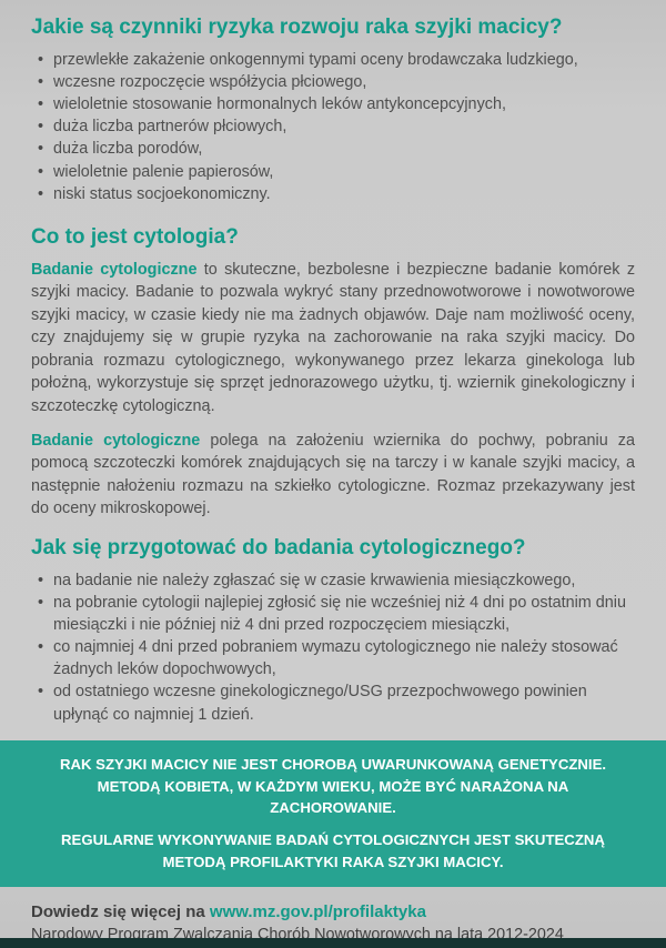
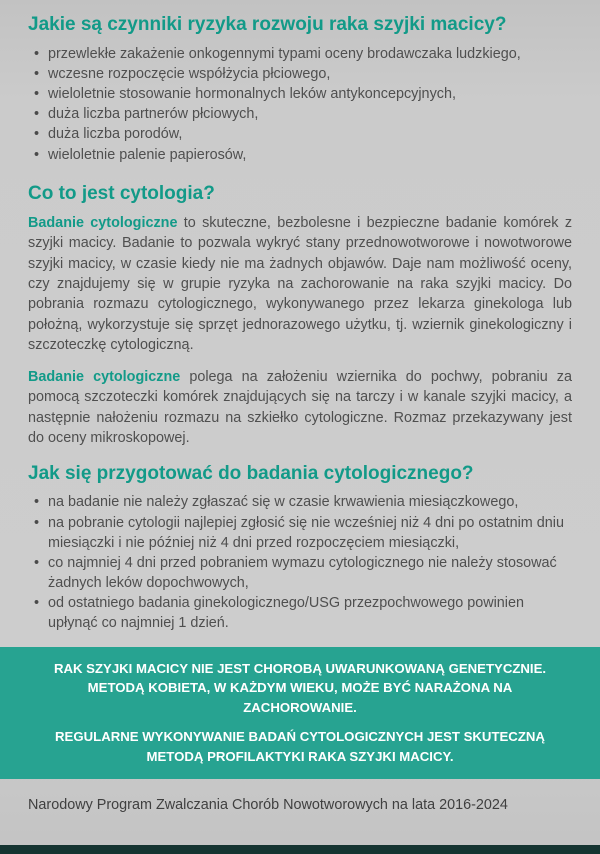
  Jakie są czynniki ryzyka rozwoju raka szyjki macicy?
  przewlekłe zakażenie onkogennymi typami oceny brodawczaka ludzkiego,
  wczesne rozpoczęcie współżycia płciowego,
  wieloletnie stosowanie hormonalnych leków antykoncepcyjnych,
  duża liczba partnerów płciowych,
  duża liczba porodów,
  wieloletnie palenie papierosów,
- niski status socjoekonomiczny.
  Co to jest cytologia?
  Badanie cytologiczne to skuteczne, bezbolesne i bezpieczne badanie komórek z szyjki macicy. Badanie to pozwala wykryć stany przednowotworowe i nowotworowe szyjki macicy, w czasie kiedy nie ma żadnych objawów. Daje nam możliwość oceny, czy znajdujemy się w grupie ryzyka na zachorowanie na raka szyjki macicy. Do pobrania rozmazu cytologicznego, wykonywanego przez lekarza ginekologa lub położną, wykorzystuje się sprzęt jednorazowego użytku, tj. wziernik ginekologiczny i szczoteczkę cytologiczną.
  Badanie cytologiczne polega na założeniu wziernika do pochwy, pobraniu za pomocą szczoteczki komórek znajdujących się na tarczy i w kanale szyjki macicy, a następnie nałożeniu rozmazu na szkiełko cytologiczne. Rozmaz przekazywany jest do oceny mikroskopowej.
  Jak się przygotować do badania cytologicznego?
  na badanie nie należy zgłaszać się w czasie krwawienia miesiączkowego,
  na pobranie cytologii najlepiej zgłosić się nie wcześniej niż 4 dni po ostatnim dniu miesiączki i nie później niż 4 dni przed rozpoczęciem miesiączki,
  co najmniej 4 dni przed pobraniem wymazu cytologicznego nie należy stosować żadnych leków dopochwowych,
- od ostatniego wczesne ginekologicznego/USG przezpochwowego powinien upłynąć co najmniej 1 dzień.
+ od ostatniego badania ginekologicznego/USG przezpochwowego powinien upłynąć co najmniej 1 dzień.
  RAK SZYJKI MACICY NIE JEST CHOROBĄ UWARUNKOWANĄ GENETYCZNIE. METODĄ KOBIETA, W KAŻDYM WIEKU, MOŻE BYĆ NARAŻONA NA ZACHOROWANIE.
  REGULARNE WYKONYWANIE BADAŃ CYTOLOGICZNYCH JEST SKUTECZNĄ METODĄ PROFILAKTYKI RAKA SZYJKI MACICY.
- Dowiedz się więcej na www.mz.gov.pl/profilaktyka
- Narodowy Program Zwalczania Chorób Nowotworowych na lata 2012-2024
+ Narodowy Program Zwalczania Chorób Nowotworowych na lata 2016-2024
